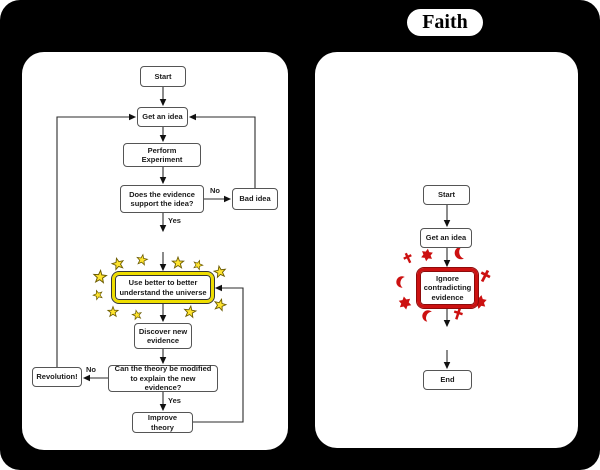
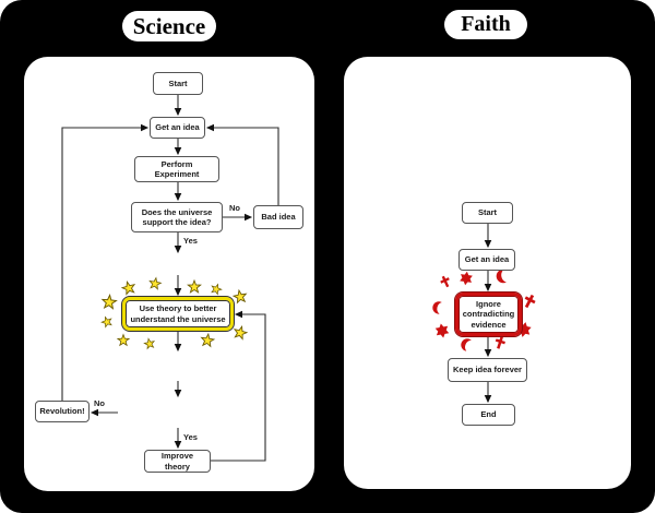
+ Science
  Faith
  Start
  Get an idea
  Perform Experiment
- Does the evidence support the idea?
+ Does the universe support the idea?
  Bad idea
- Use better to better understand the universe
+ Use theory to better understand the universe
- Discover new evidence
- Can the theory be modified to explain the new evidence?
  Revolution!
  Improve theory
  No
  Yes
  No
  Yes
  Start
  Get an idea
  Ignore contradicting evidence
+ Keep idea forever
  End
